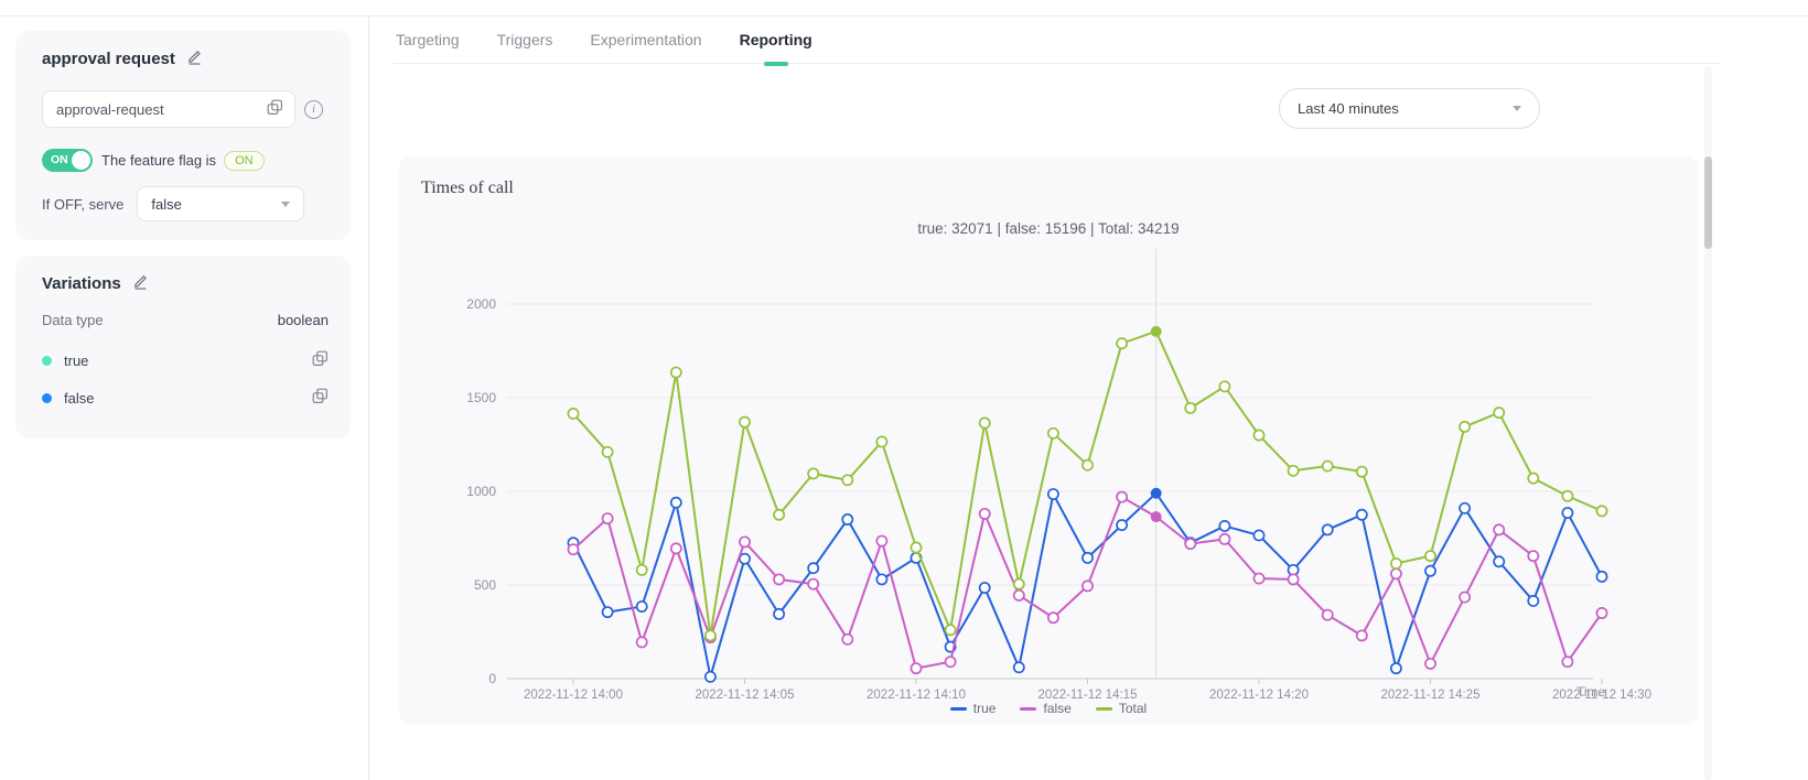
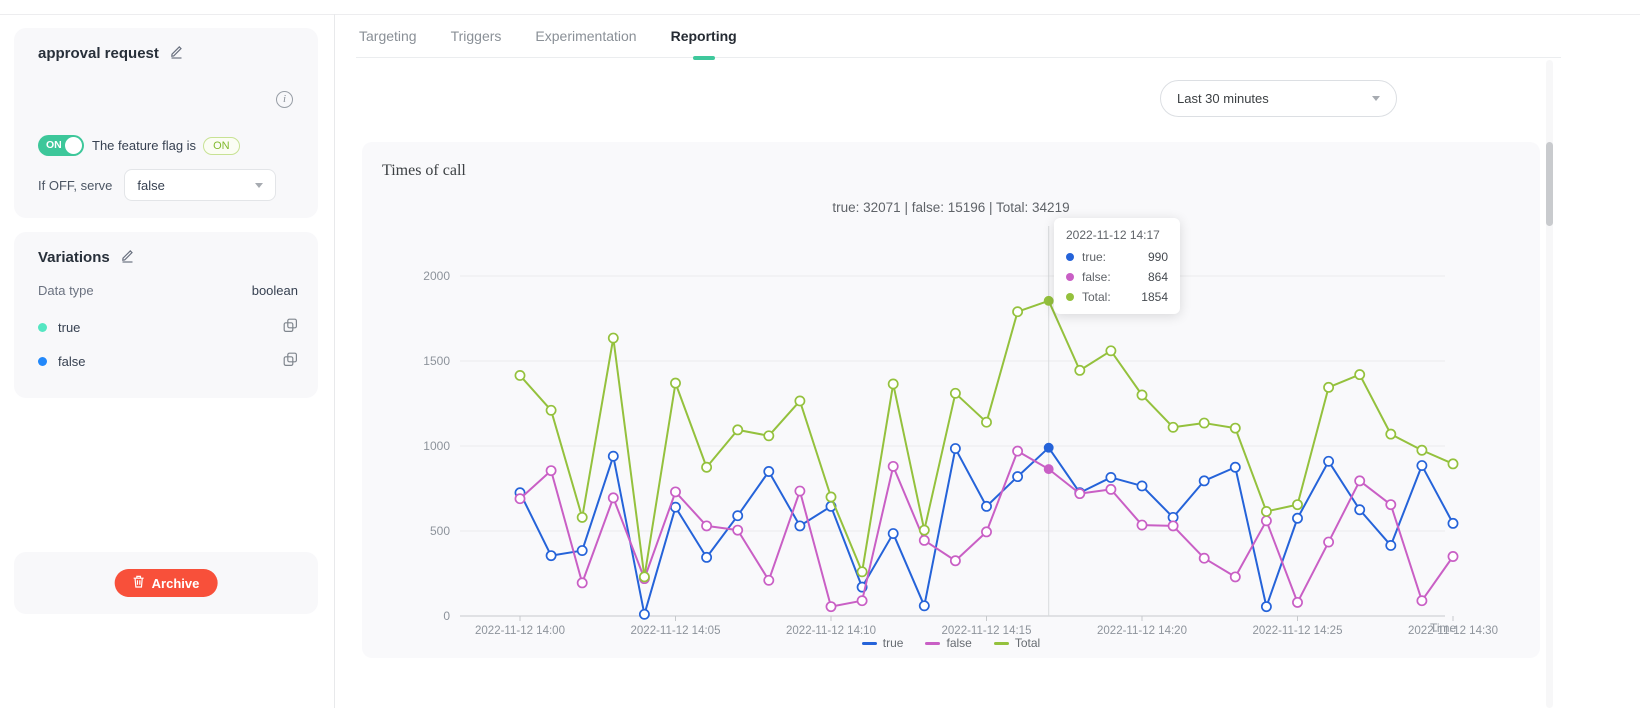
  approval request
- approval-request
  i
  ON
  The feature flag is
  ON
  If OFF, serve
  false
  Variations
  Data type
  boolean
  true
  false
+ Archive
  Targeting
  Triggers
  Experimentation
  Reporting
- Last 40 minutes
+ Last 30 minutes
  Times of call
  true: 32071 | false: 15196 | Total: 34219
  0
  500
  1000
  1500
  2000
  2022-11-12 14:00
  2022-11-12 14:05
  2022-11-12 14:10
  2022-11-12 14:15
  2022-11-12 14:20
  2022-11-12 14:25
  2022-11-12 14:30
  Time
+ 2022-11-12 14:17
+ true:
+ 990
+ false:
+ 864
+ Total:
+ 1854
  true
  false
  Total
